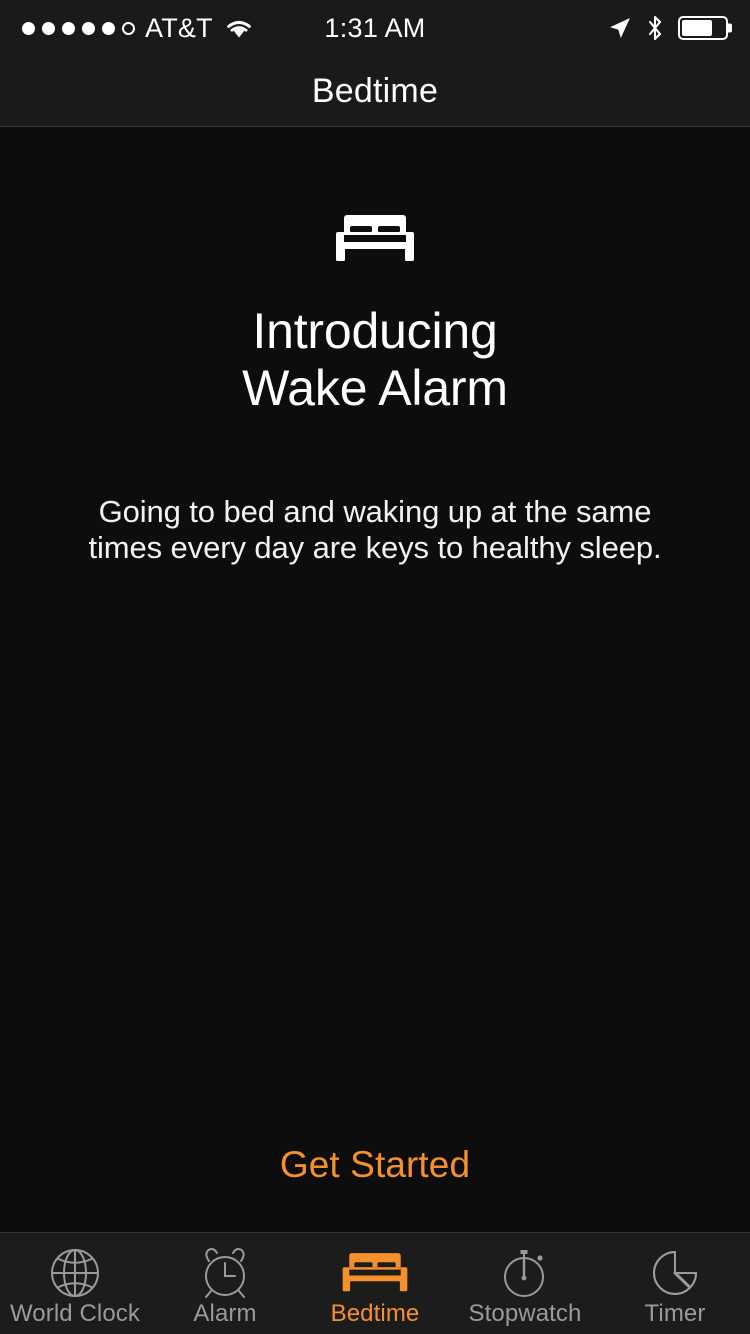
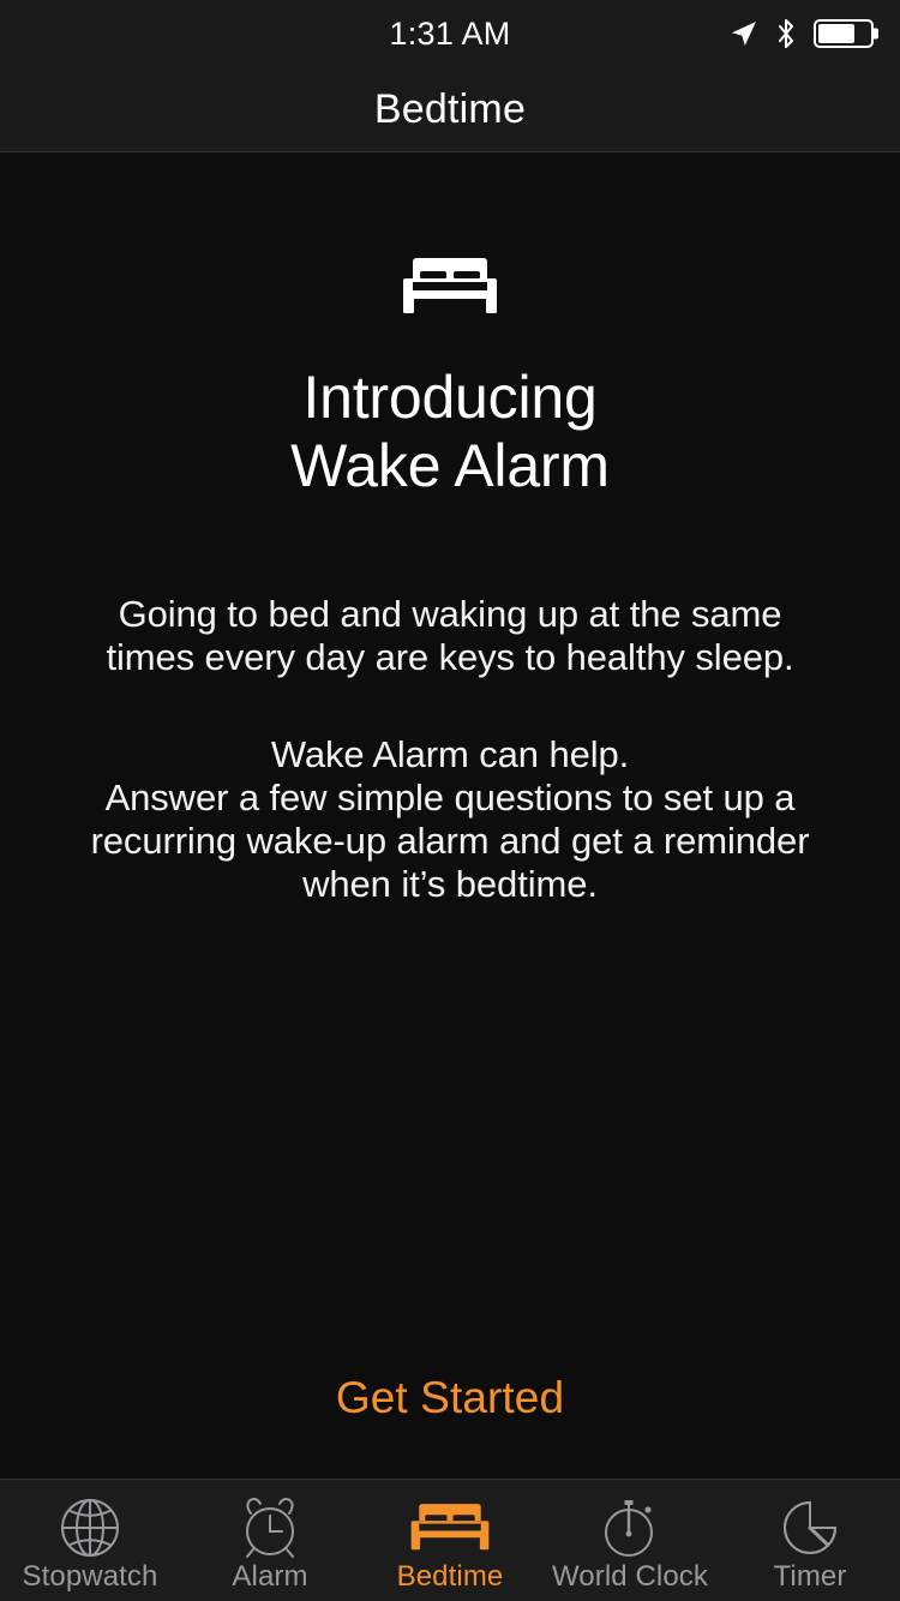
- AT&T
  1:31 AM
  Bedtime
  Introducing
  Wake Alarm
  Going to bed and waking up at the same times every day are keys to healthy sleep.
+ Wake Alarm can help.
+ Answer a few simple questions to set up a recurring wake-up alarm and get a reminder when it’s bedtime.
  Get Started
- World Clock
+ Stopwatch
  Alarm
  Bedtime
- Stopwatch
+ World Clock
  Timer
